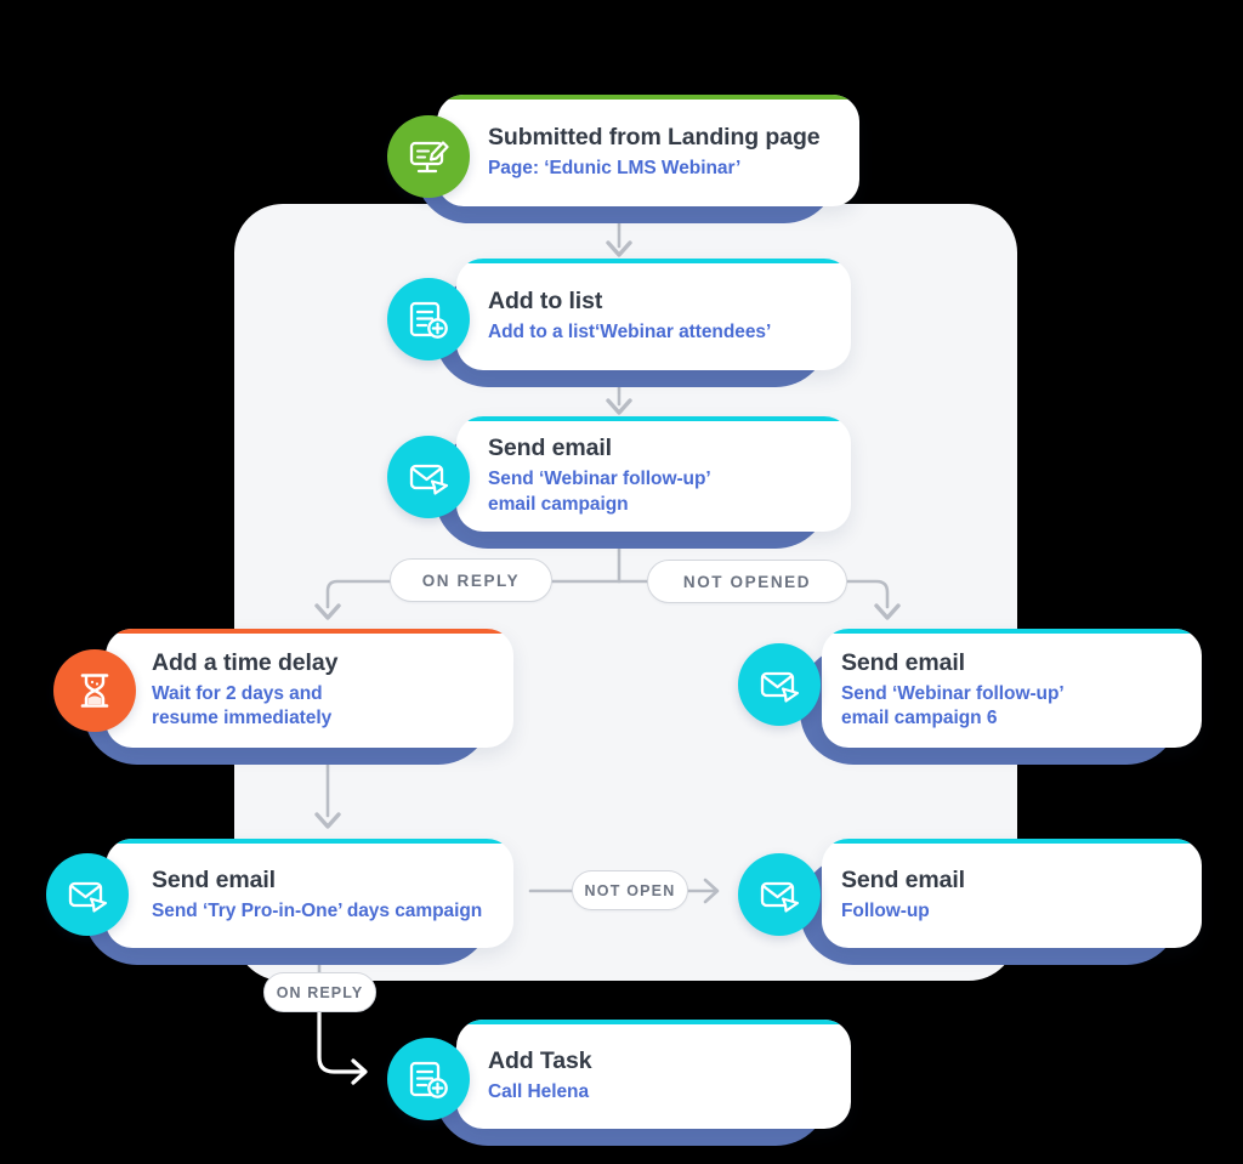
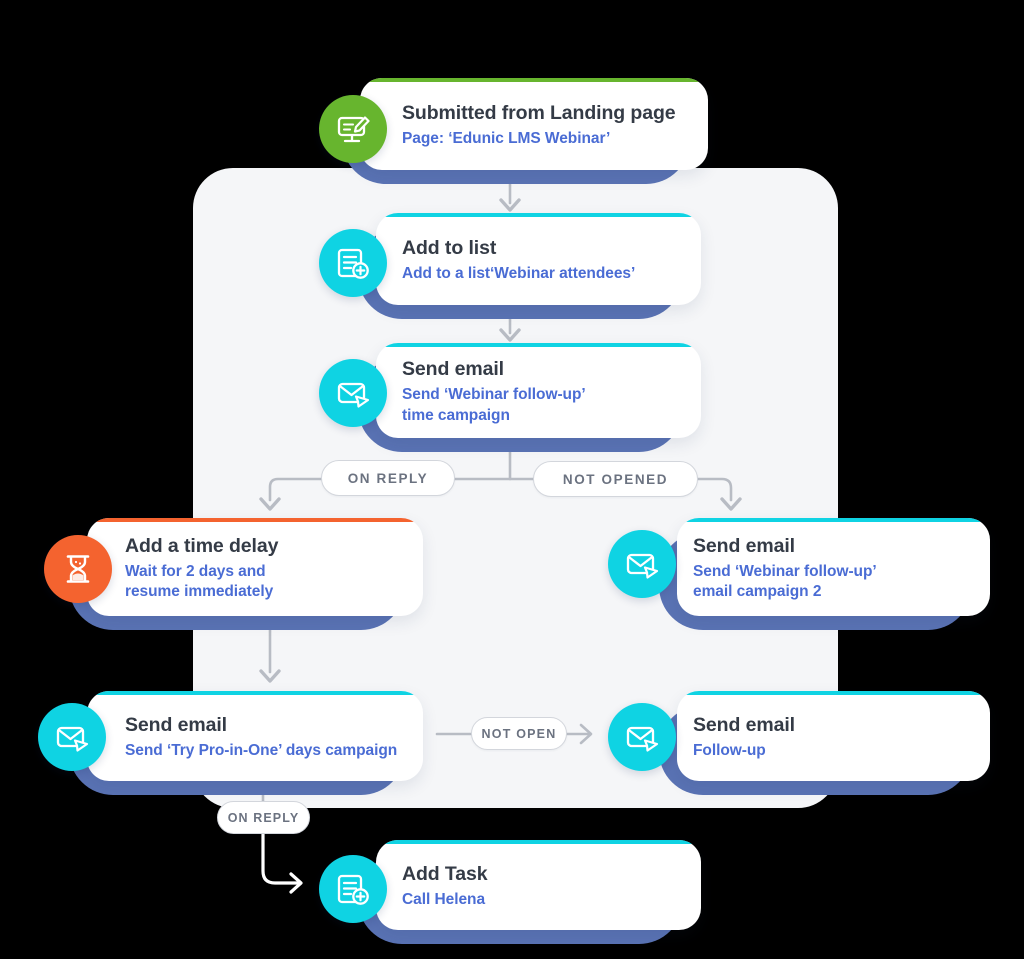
  Submitted from Landing page
  Page: ‘Edunic LMS Webinar’
  Add to list
  Add to a list‘Webinar attendees’
  Send email
- Send ‘Webinar follow-up’ email campaign
+ Send ‘Webinar follow-up’ time campaign
  ON REPLY
  NOT OPENED
  Add a time delay
  Wait for 2 days and resume immediately
  Send email
- Send ‘Webinar follow-up’ email campaign 6
+ Send ‘Webinar follow-up’ email campaign 2
  Send email
  Send ‘Try Pro-in-One’ days campaign
  Send email
  Follow-up
  NOT OPEN
  ON REPLY
  Add Task
  Call Helena
